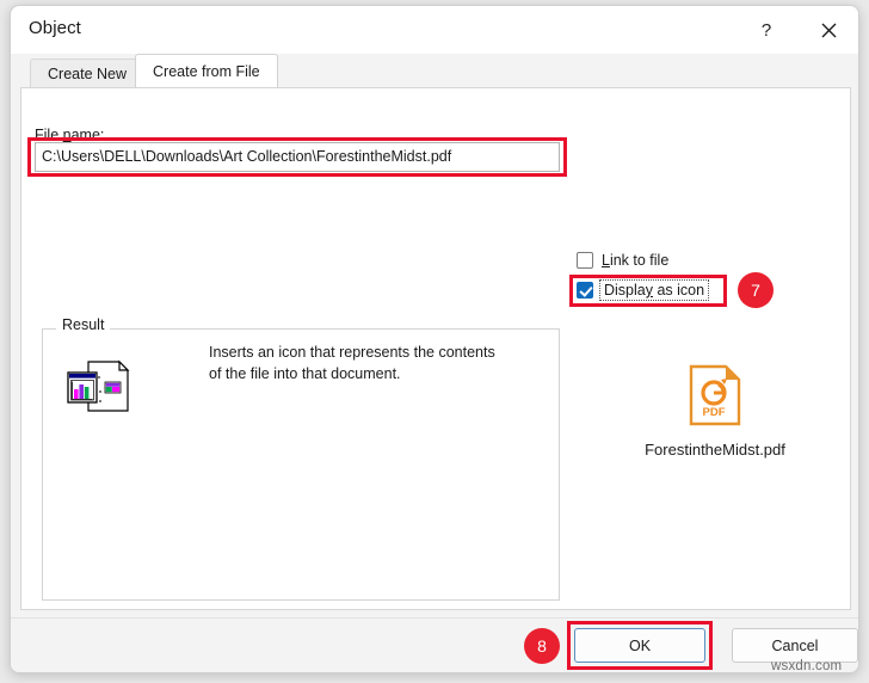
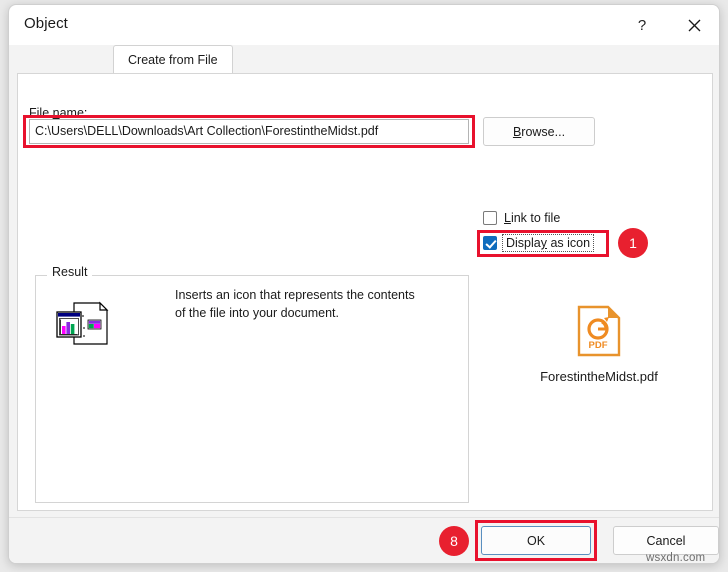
  Object
  ?
- Create New
  Create from File
  File name:
  C:\Users\DELL\Downloads\Art Collection\ForestintheMidst.pdf
+ Browse...
  Link to file
  Display as icon
- 7
+ 1
  Result
- Inserts an icon that represents the contents of the file into that document.
+ Inserts an icon that represents the contents of the file into your document.
  PDF
  ForestintheMidst.pdf
  8
  OK
  Cancel
  wsxdn.com
